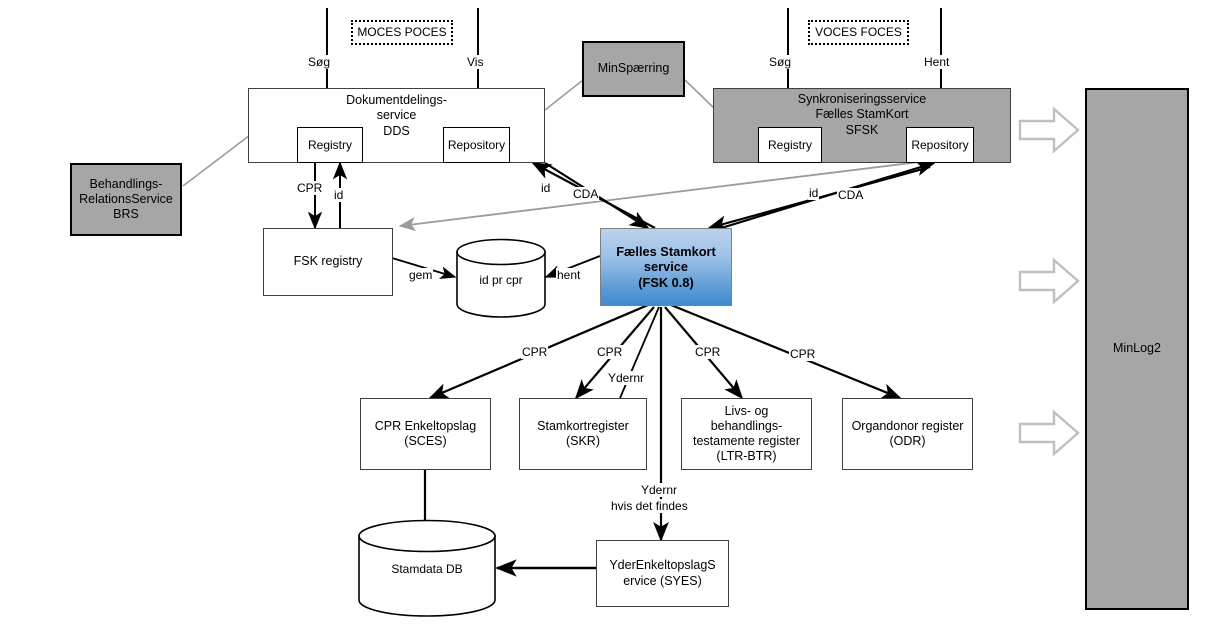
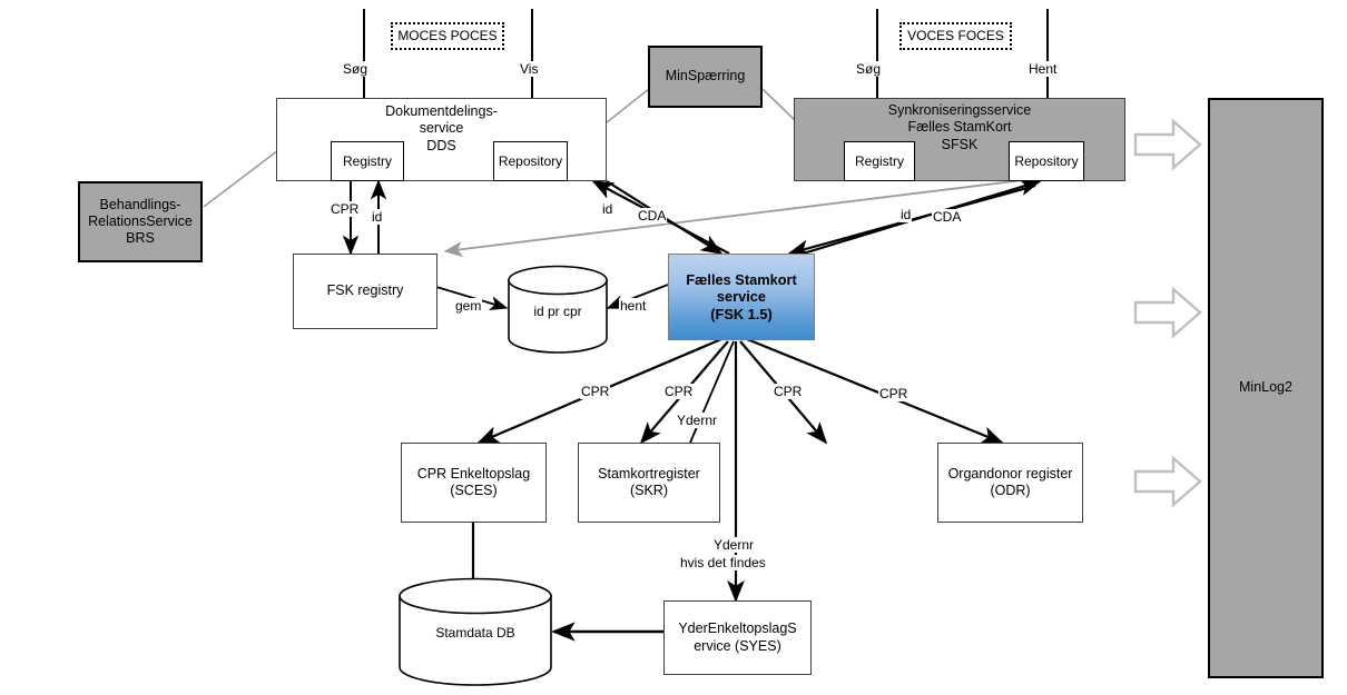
  MOCES POCES
  VOCES FOCES
  Dokumentdelings-
  service
  DDS
  Registry
  Repository
  Synkroniseringsservice
  Fælles StamKort
  SFSK
  Registry
  Repository
  MinSpærring
  Behandlings-
  RelationsService
  BRS
  FSK registry
  id pr cpr
  Fælles Stamkort
  service
- (FSK 0.8)
+ (FSK 1.5)
  CPR Enkeltopslag
  (SCES)
  Stamkortregister
  (SKR)
- Livs- og
- behandlings-
- testamente register
- (LTR-BTR)
  Organdonor register
  (ODR)
  Stamdata DB
  YderEnkeltopslagS
  ervice (SYES)
  MinLog2
  Søg
  Vis
  Søg
  Hent
  CPR
  id
  id
  CDA
  id
  CDA
  gem
  hent
  CPR
  CPR
  Ydernr
  CPR
  CPR
  Ydernr
  hvis det findes
